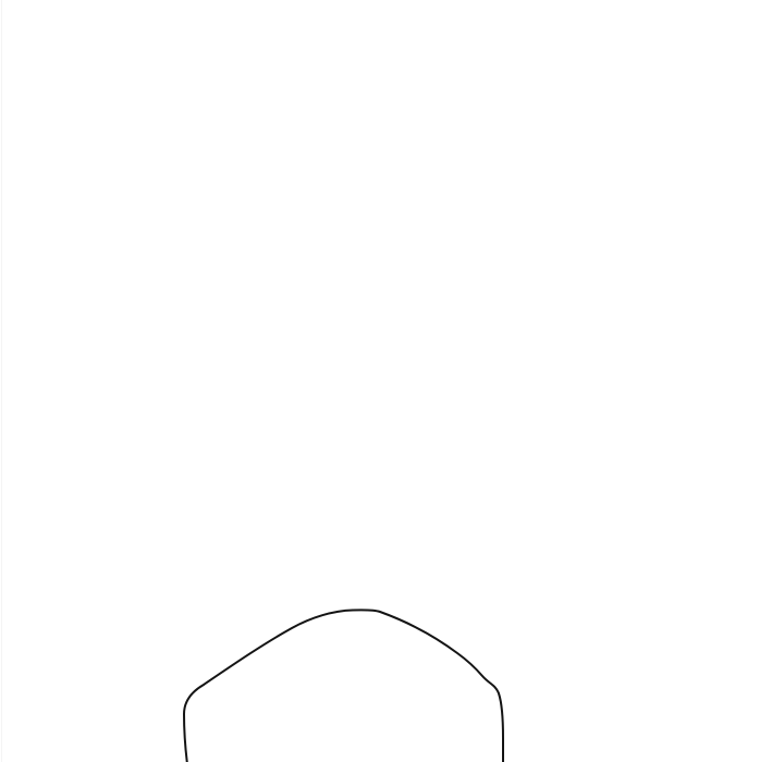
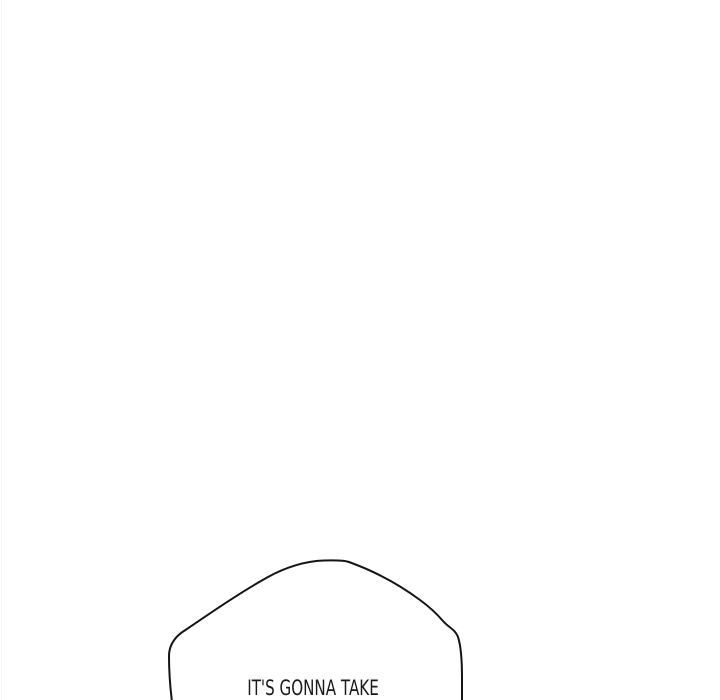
+ IT'S GONNA TAKE
